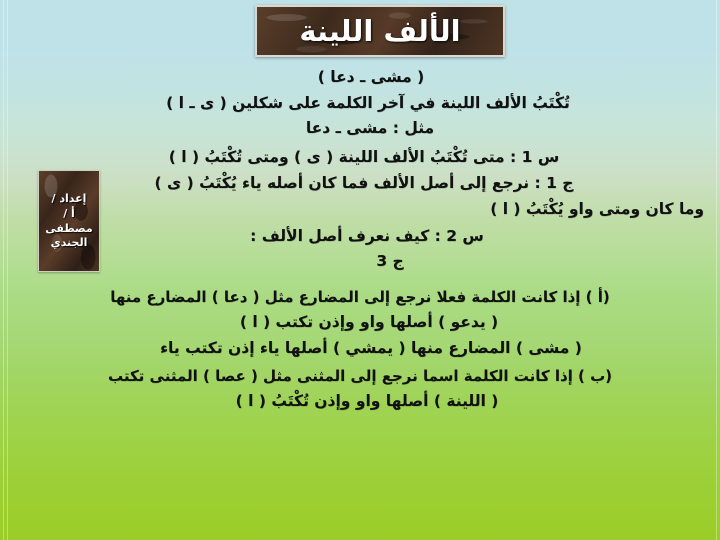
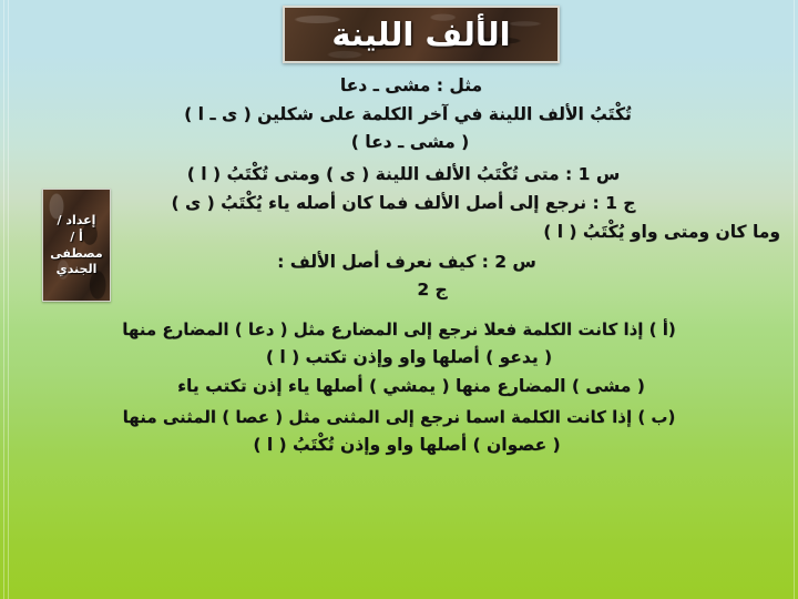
  الألف اللينة
  إعداد /
  أ /
  مصطفى
  الجندي
- ( مشى ـ دعا )
+ مثل : مشى ـ دعا
  تُكْتَبُ الألف اللينة في آخر الكلمة على شكلين ( ى ـ ا )
- مثل : مشى ـ دعا
+ ( مشى ـ دعا )
  س 1 : متى تُكْتَبُ الألف اللينة ( ى ) ومتى تُكْتَبُ ( ا )
  ج 1 : نرجع إلى أصل الألف فما كان أصله ياء يُكْتَبُ ( ى )
  وما كان ومتى واو يُكْتَبُ ( ا )
  س 2 : كيف نعرف أصل الألف :
- ج 3
+ ج 2
  (أ ) إذا كانت الكلمة فعلا نرجع إلى المضارع مثل ( دعا ) المضارع منها
  ( يدعو ) أصلها واو وإذن تكتب ( ا )
  ( مشى ) المضارع منها ( يمشي ) أصلها ياء إذن تكتب ياء
- (ب ) إذا كانت الكلمة اسما نرجع إلى المثنى مثل ( عصا ) المثنى تكتب
+ (ب ) إذا كانت الكلمة اسما نرجع إلى المثنى مثل ( عصا ) المثنى منها
- ( اللينة ) أصلها واو وإذن تُكْتَبُ ( ا )
+ ( عصوان ) أصلها واو وإذن تُكْتَبُ ( ا )
